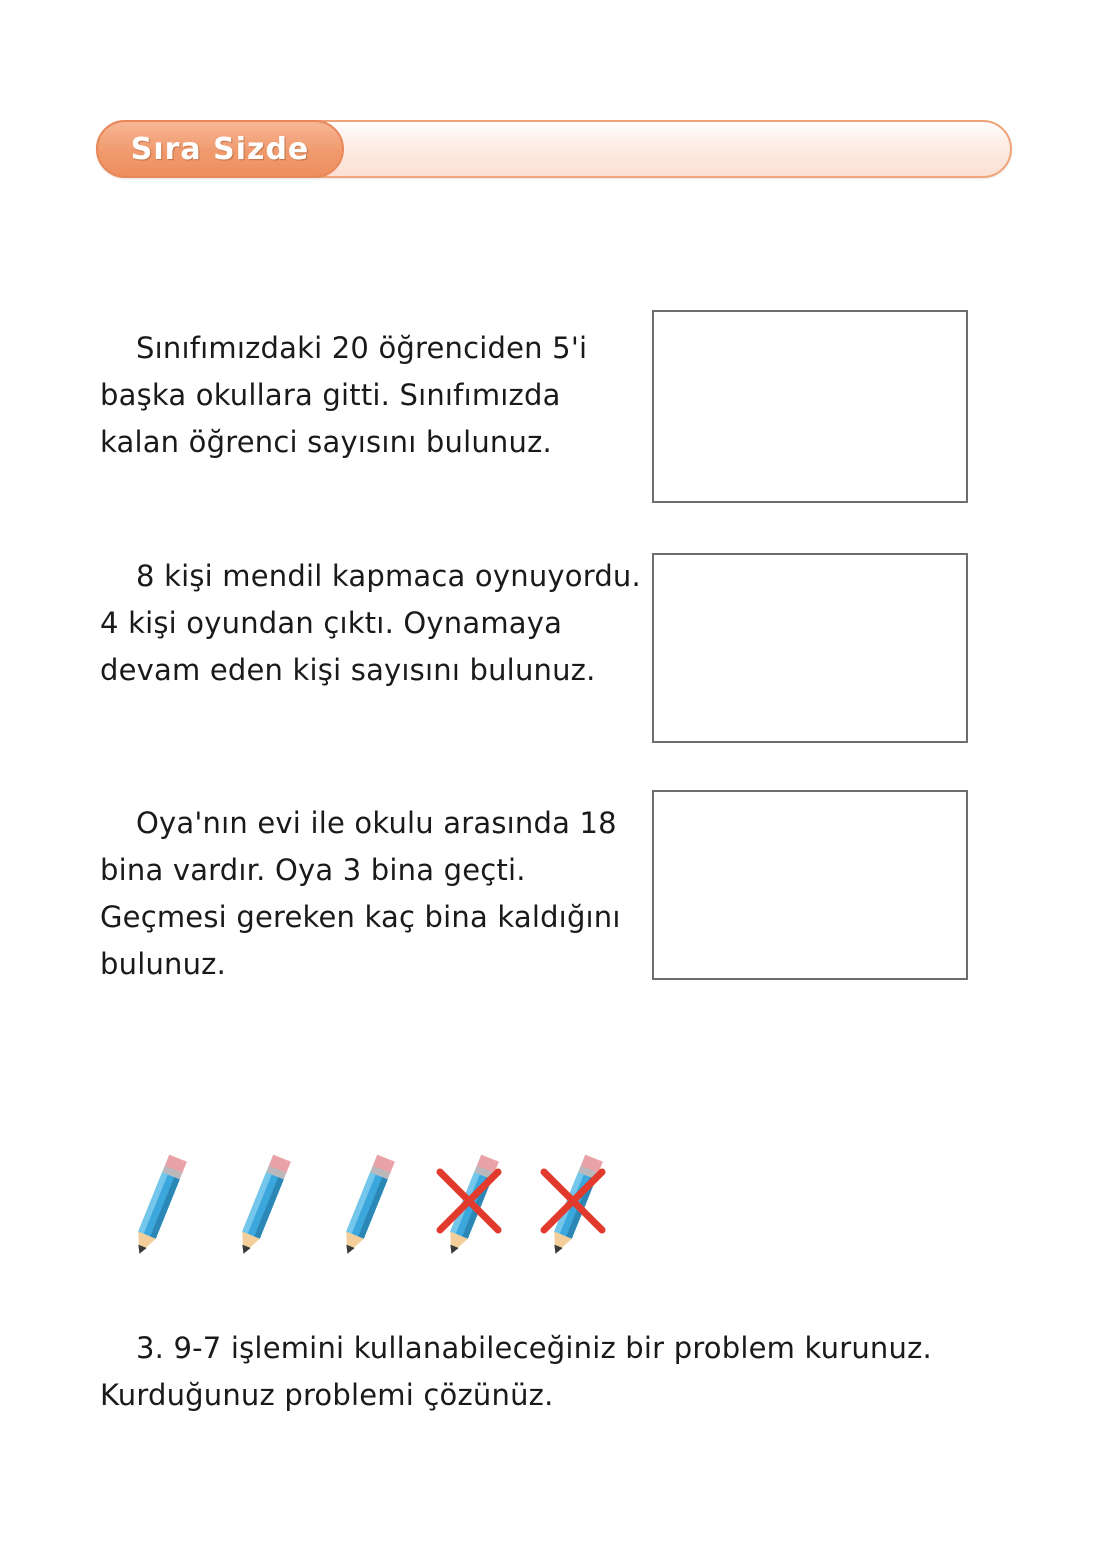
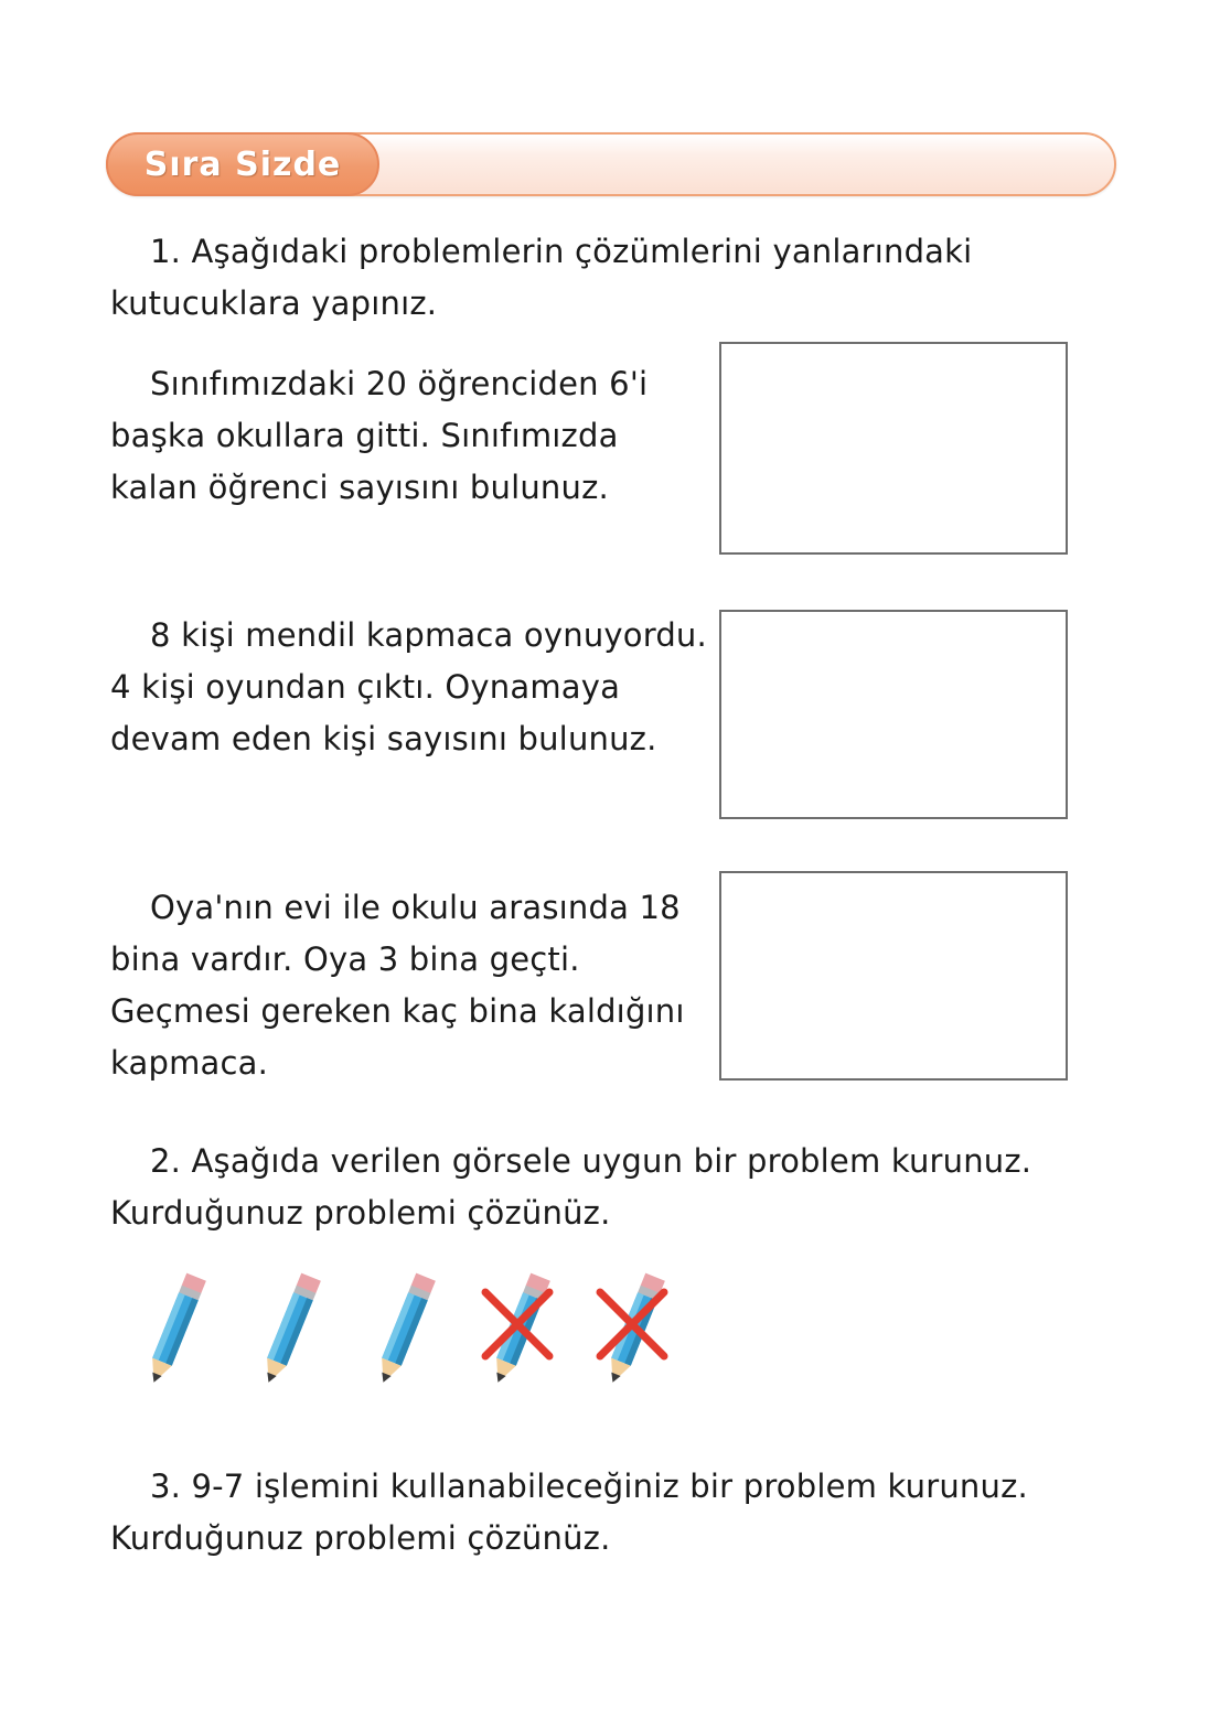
  Sıra Sizde
+ 1. Aşağıdaki problemlerin çözümlerini yanlarındaki kutucuklara yapınız.
- Sınıfımızdaki 20 öğrenciden 5'i başka okullara gitti. Sınıfımızda kalan öğrenci sayısını bulunuz.
+ Sınıfımızdaki 20 öğrenciden 6'i başka okullara gitti. Sınıfımızda kalan öğrenci sayısını bulunuz.
  8 kişi mendil kapmaca oynuyordu. 4 kişi oyundan çıktı. Oynamaya devam eden kişi sayısını bulunuz.
- Oya'nın evi ile okulu arasında 18 bina vardır. Oya 3 bina geçti. Geçmesi gereken kaç bina kaldığını bulunuz.
+ Oya'nın evi ile okulu arasında 18 bina vardır. Oya 3 bina geçti. Geçmesi gereken kaç bina kaldığını kapmaca.
+ 2. Aşağıda verilen görsele uygun bir problem kurunuz. Kurduğunuz problemi çözünüz.
  3. 9-7 işlemini kullanabileceğiniz bir problem kurunuz. Kurduğunuz problemi çözünüz.
